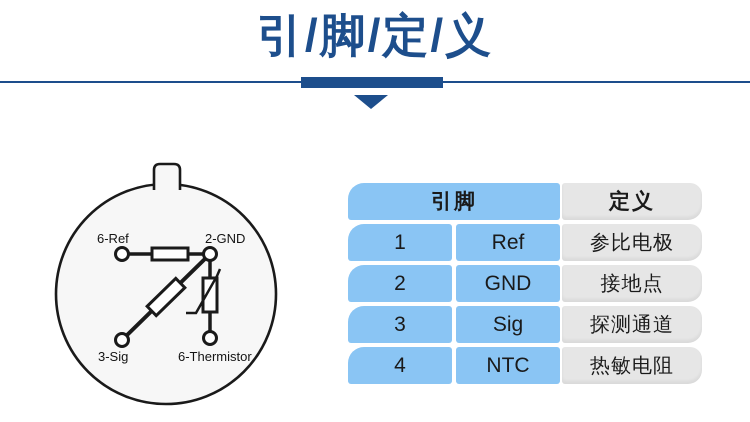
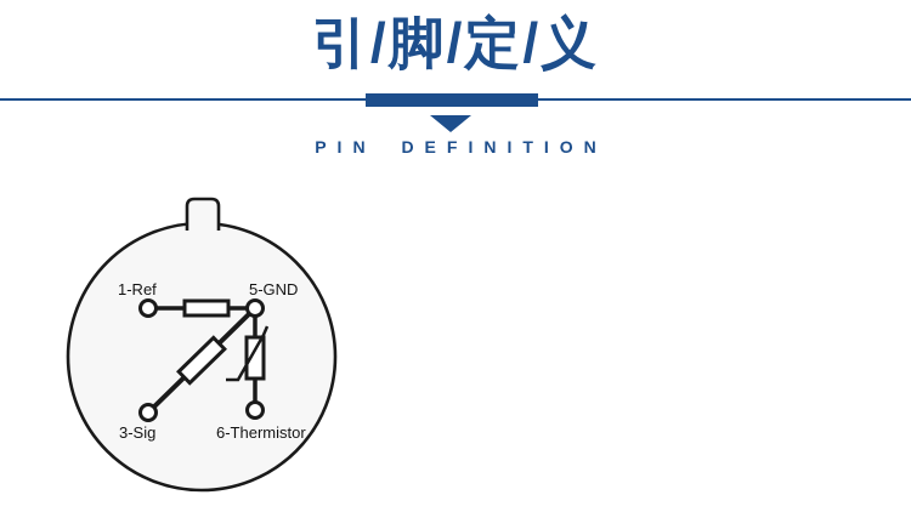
  引/脚/定/义
+ PIN DEFINITION
- 6-Ref
+ 1-Ref
- 2-GND
+ 5-GND
  3-Sig
  6-Thermistor
- 引脚
- 定义
- 1
- Ref
- 参比电极
- 2
- GND
- 接地点
- 3
- Sig
- 探测通道
- 4
- NTC
- 热敏电阻
